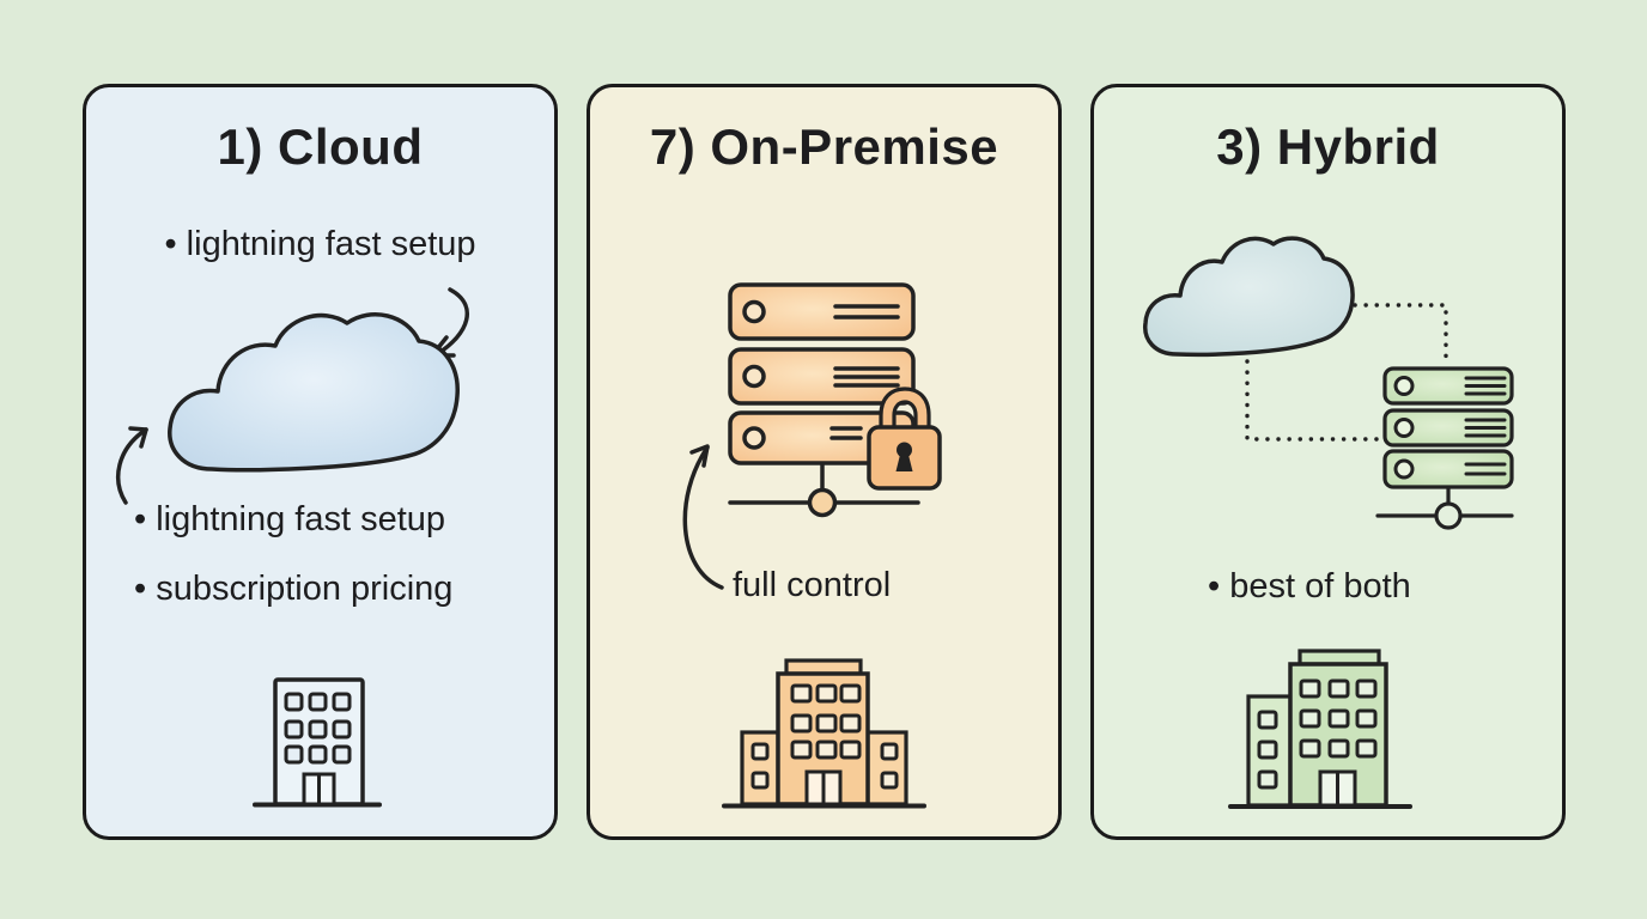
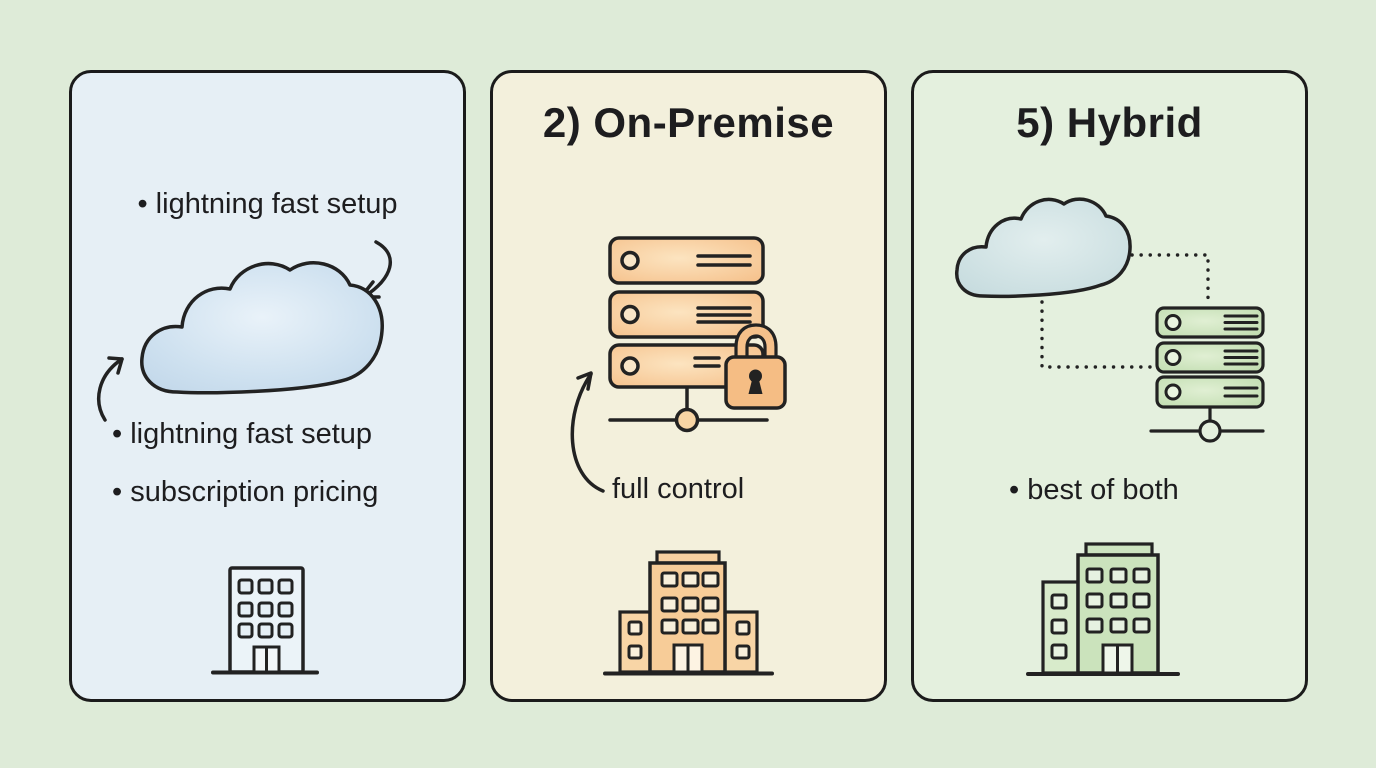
- 1) Cloud
  • lightning fast setup
  • lightning fast setup
  • subscription pricing
- 7) On-Premise
+ 2) On-Premise
  full control
- 3) Hybrid
+ 5) Hybrid
  • best of both
